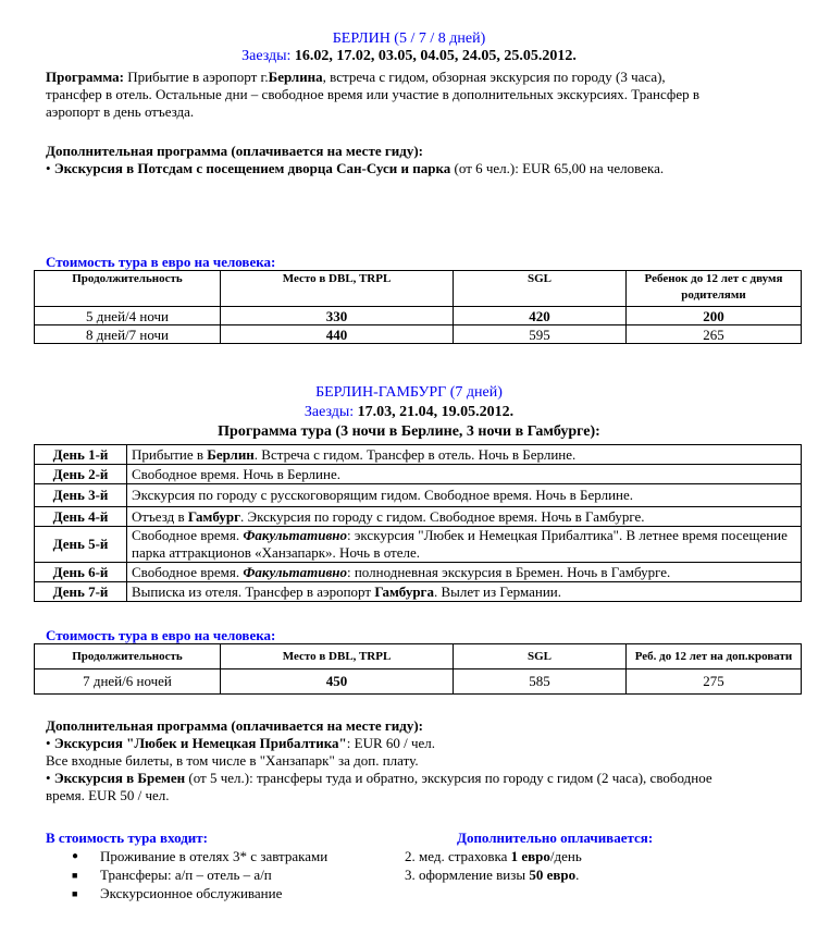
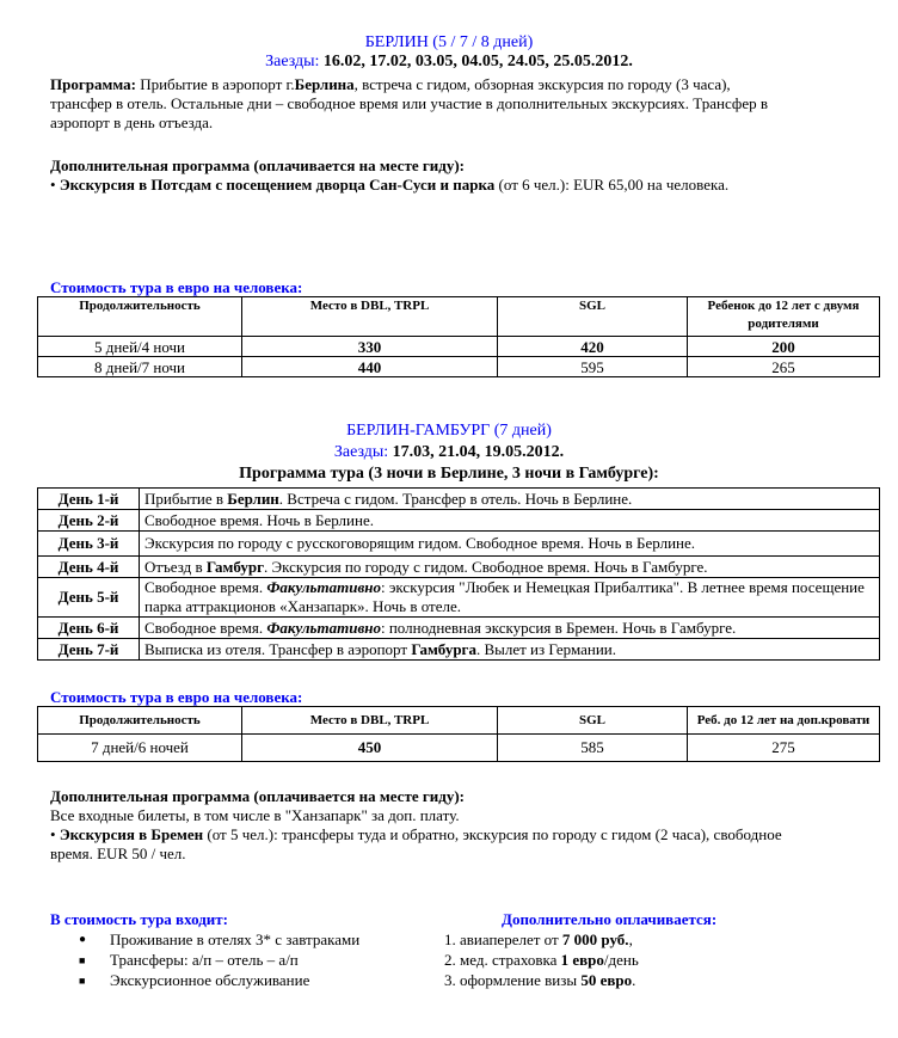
  БЕРЛИН (5 / 7 / 8 дней)
  Заезды: 16.02, 17.02, 03.05, 04.05, 24.05, 25.05.2012.
  Программа: Прибытие в аэропорт г.Берлина, встреча с гидом, обзорная экскурсия по городу (3 часа), трансфер в отель. Остальные дни – свободное время или участие в дополнительных экскурсиях. Трансфер в аэропорт в день отъезда.
  Дополнительная программа (оплачивается на месте гиду):
  • Экскурсия в Потсдам с посещением дворца Сан-Суси и парка (от 6 чел.): EUR 65,00 на человека.
  Стоимость тура в евро на человека:
  Продолжительность	Место в DBL, TRPL	SGL	Ребенок до 12 лет с двумя родителями
  5 дней/4 ночи	330	420	200
  8 дней/7 ночи	440	595	265
  БЕРЛИН-ГАМБУРГ (7 дней)
  Заезды: 17.03, 21.04, 19.05.2012.
  Программа тура (3 ночи в Берлине, 3 ночи в Гамбурге):
  День 1-й	Прибытие в Берлин. Встреча с гидом. Трансфер в отель. Ночь в Берлине.
  День 2-й	Свободное время. Ночь в Берлине.
  День 3-й	Экскурсия по городу с русскоговорящим гидом. Свободное время. Ночь в Берлине.
  День 4-й	Отъезд в Гамбург. Экскурсия по городу с гидом. Свободное время. Ночь в Гамбурге.
  День 5-й	Свободное время. Факультативно: экскурсия "Любек и Немецкая Прибалтика". В летнее время посещение парка аттракционов «Ханзапарк». Ночь в отеле.
  День 6-й	Свободное время. Факультативно: полнодневная экскурсия в Бремен. Ночь в Гамбурге.
  День 7-й	Выписка из отеля. Трансфер в аэропорт Гамбурга. Вылет из Германии.
  Стоимость тура в евро на человека:
  Продолжительность	Место в DBL, TRPL	SGL	Реб. до 12 лет на доп.кровати
  7 дней/6 ночей	450	585	275
  Дополнительная программа (оплачивается на месте гиду):
- • Экскурсия "Любек и Немецкая Прибалтика": EUR 60 / чел.
  Все входные билеты, в том числе в "Ханзапарк" за доп. плату.
  • Экскурсия в Бремен (от 5 чел.): трансферы туда и обратно, экскурсия по городу с гидом (2 часа), свободное время. EUR 50 / чел.
  В стоимость тура входит:
  ●
  Проживание в отелях 3* с завтраками
  ■
  Трансферы: а/п – отель – а/п
  ■
  Экскурсионное обслуживание
  Дополнительно оплачивается:
+ 1. авиаперелет от 7 000 руб.,
  2. мед. страховка 1 евро/день
  3. оформление визы 50 евро.
